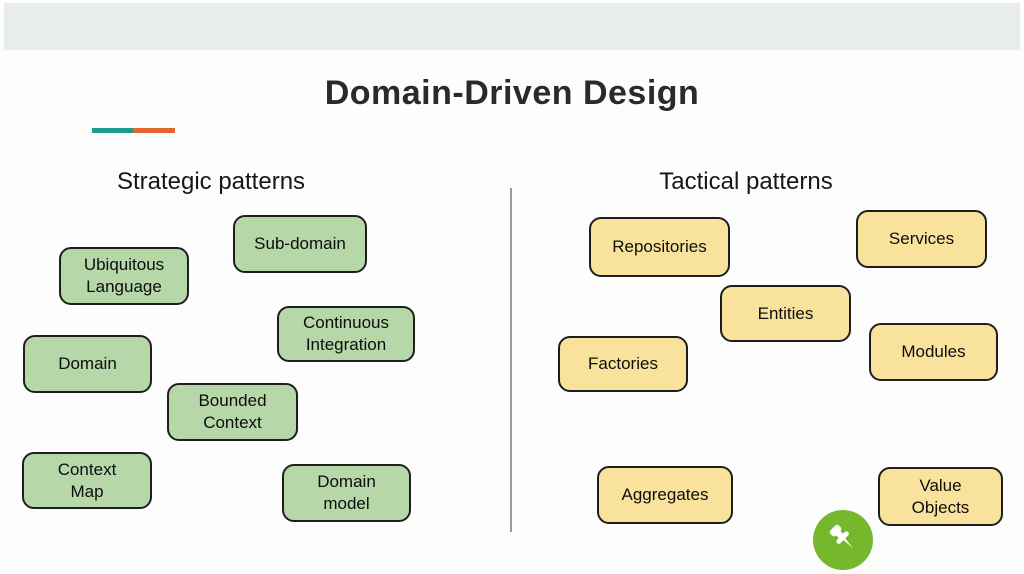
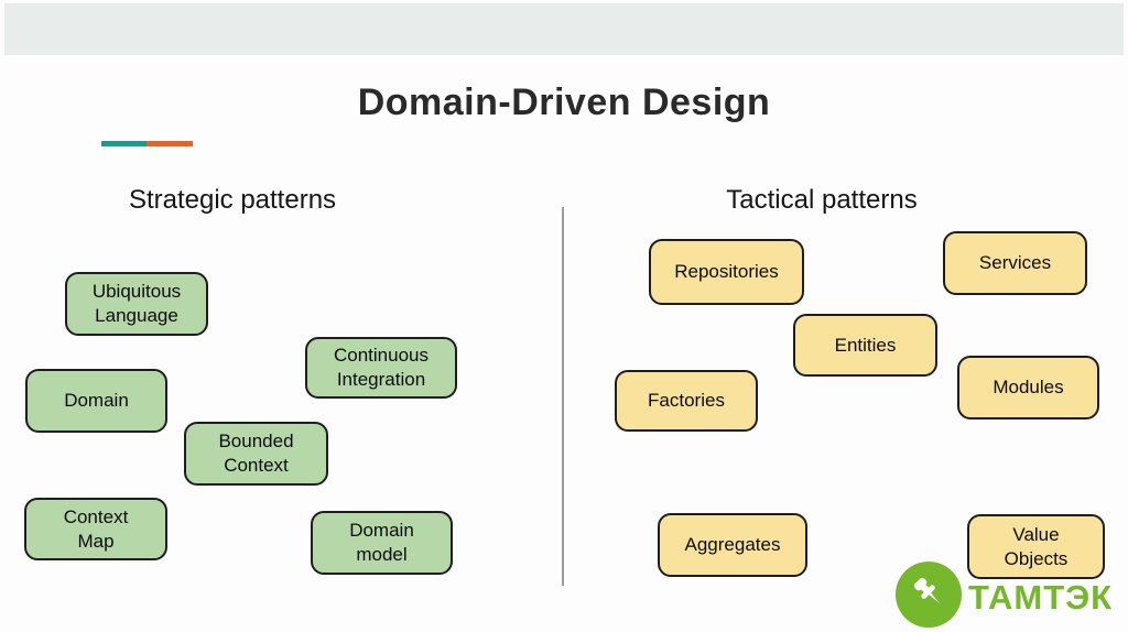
  Domain-Driven Design
  Strategic patterns
  Tactical patterns
- Sub-domain
  Ubiquitous
  Language
  Continuous
  Integration
  Domain
  Bounded
  Context
  Context
  Map
  Domain
  model
  Repositories
  Services
  Entities
  Factories
  Modules
  Aggregates
  Value
  Objects
+ ТАМТЭК
